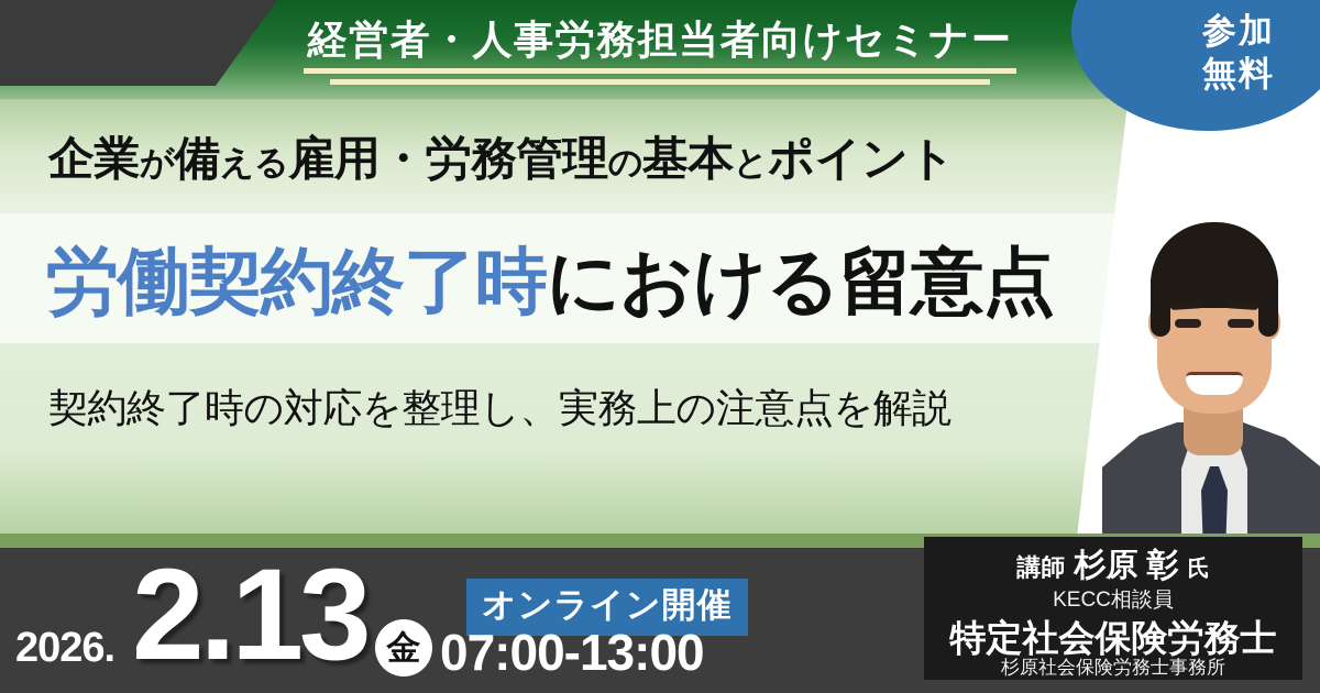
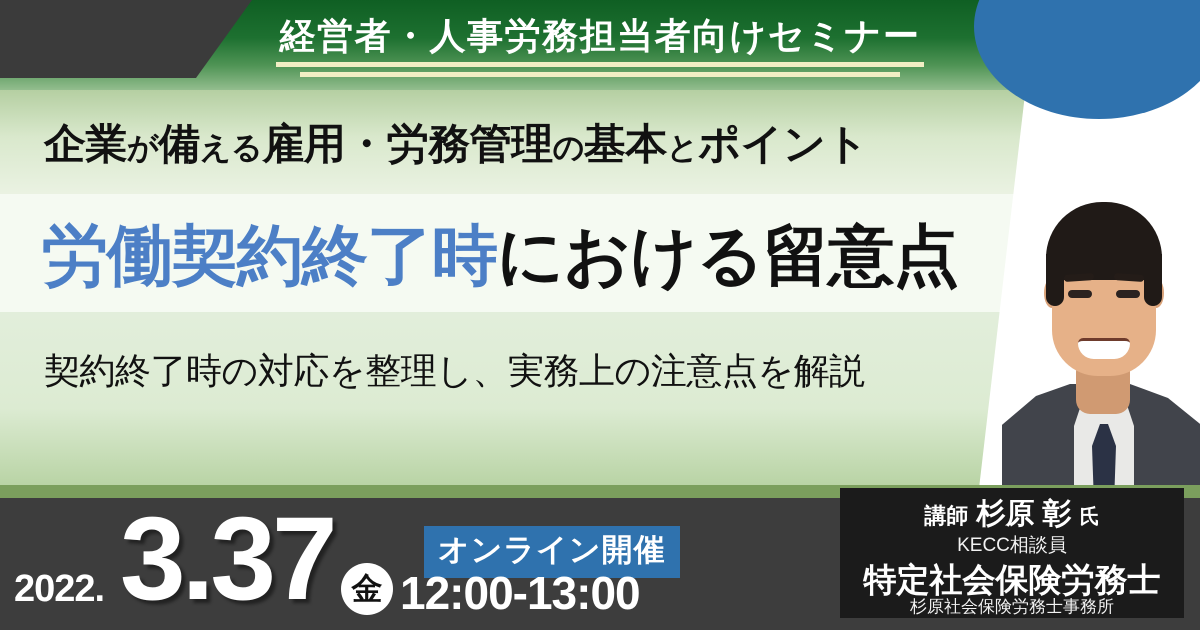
  経営者・人事労務担当者向けセミナー
- 参加
- 無料
  企業が備える雇用・労務管理の基本とポイント
  労働契約終了時における留意点
  契約終了時の対応を整理し、実務上の注意点を解説
- 2026.
+ 2022.
- 2.13
+ 3.37
  金
  オンライン開催
- 07:00-13:00
+ 12:00-13:00
  講師 杉原 彰 氏
  KECC相談員
  特定社会保険労務士
  杉原社会保険労務士事務所
